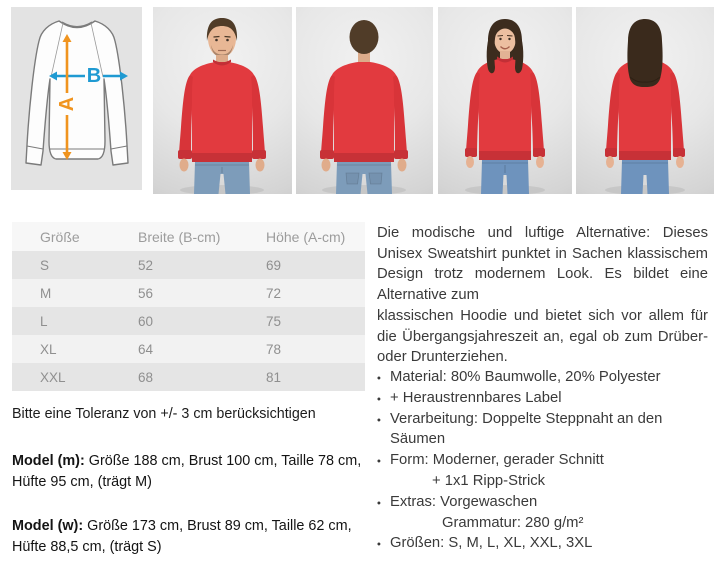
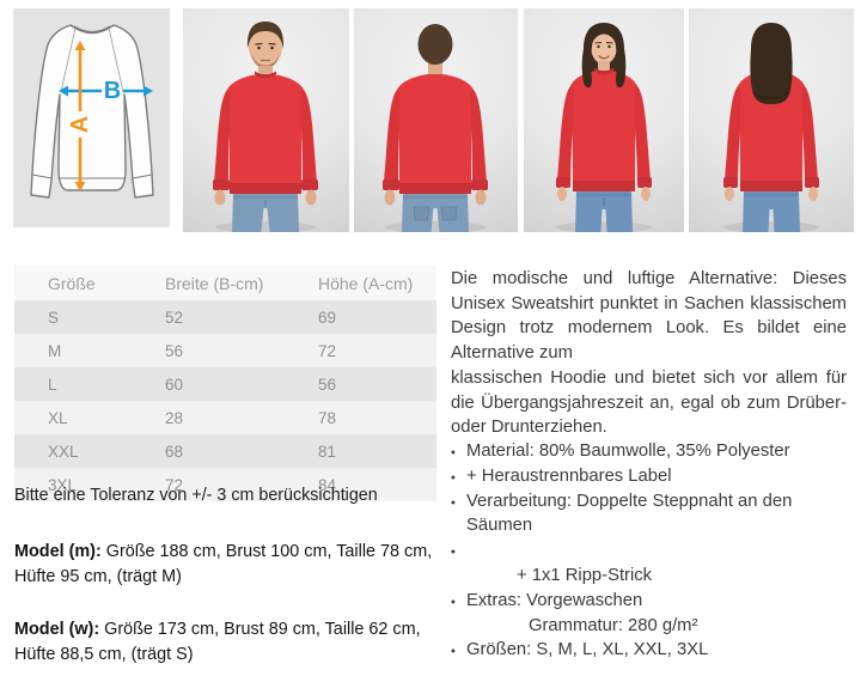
  B
  Größe	Breite (B-cm)	Höhe (A-cm)
  S	52	69
  M	56	72
- L	60	75
+ L	60	56
- XL	64	78
+ XL	28	78
  XXL	68	81
+ 3XL	72	84
  Bitte eine Toleranz von +/- 3 cm berücksichtigen
  Model (m): Größe 188 cm, Brust 100 cm, Taille 78 cm, Hüfte 95 cm, (trägt M)
  Model (w): Größe 173 cm, Brust 89 cm, Taille 62 cm, Hüfte 88,5 cm, (trägt S)
  Die modische und luftige Alternative: Dieses Unisex Sweatshirt punktet in Sachen klassischem Design trotz modernem Look. Es bildet eine Alternative zum
  klassischen Hoodie und bietet sich vor allem für die Übergangsjahreszeit an, egal ob zum Drüber- oder Drunterziehen.
  •
- Material: 80% Baumwolle, 20% Polyester
+ Material: 80% Baumwolle, 35% Polyester
  •
  + Heraustrennbares Label
  •
  Verarbeitung: Doppelte Steppnaht an den Säumen
  •
- Form: Moderner, gerader Schnitt
  + 1x1 Ripp-Strick
  •
  Extras: Vorgewaschen
  Grammatur: 280 g/m²
  •
  Größen: S, M, L, XL, XXL, 3XL
